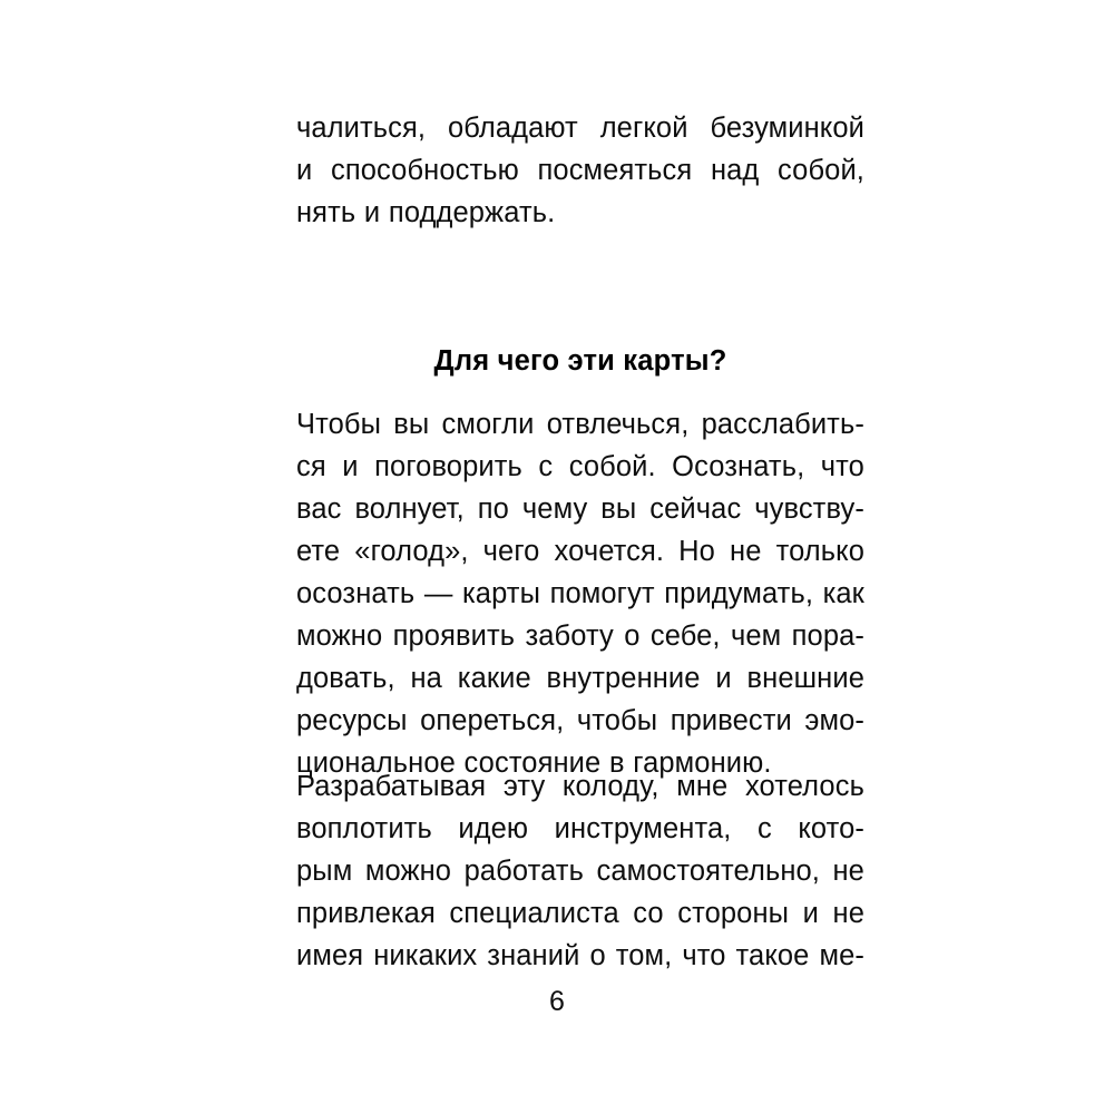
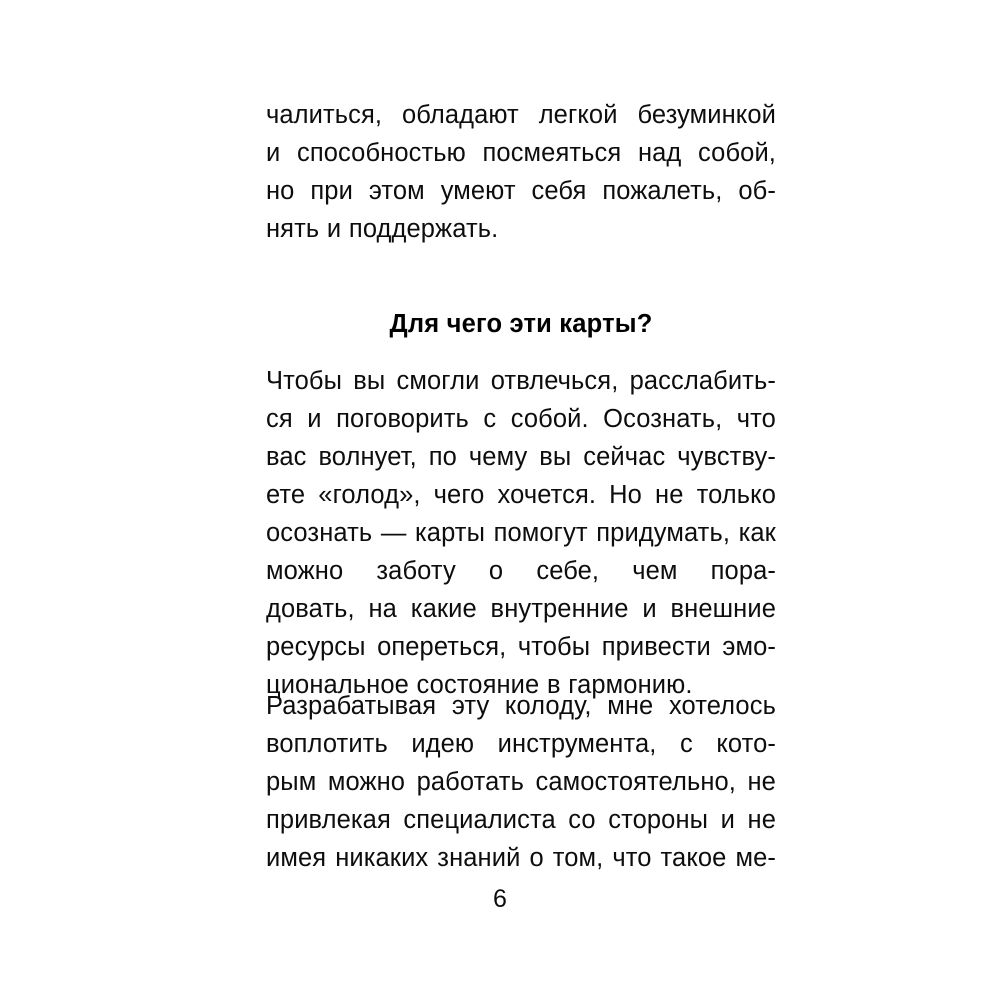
  чалиться,
  обладают
  легкой
  безуминкой
  и
  способностью
  посмеяться
  над
  собой,
+ но
+ при
+ этом
+ умеют
+ себя
+ пожалеть,
+ об-
  нять
  и
  поддержать.
  Для чего эти карты?
  Чтобы
  вы
  смогли
  отвлечься,
  расслабить-
  ся
  и
  поговорить
  с
  собой.
  Осознать,
  что
  вас
  волнует,
  по
  чему
  вы
  сейчас
  чувству-
  ете
  «голод»,
  чего
  хочется.
  Но
  не
  только
  осознать
  —
  карты
  помогут
  придумать,
  как
  можно
- проявить
  заботу
  о
  себе,
  чем
  пора-
  довать,
  на
  какие
  внутренние
  и
  внешние
  ресурсы
  опереться,
  чтобы
  привести
  эмо-
  циональное
  состояние
  в
  гармонию.
  Разрабатывая
  эту
  колоду,
  мне
  хотелось
  воплотить
  идею
  инструмента,
  с
  кото-
  рым
  можно
  работать
  самостоятельно,
  не
  привлекая
  специалиста
  со
  стороны
  и
  не
  имея
  никаких
  знаний
  о
  том,
  что
  такое
  ме-
  6
